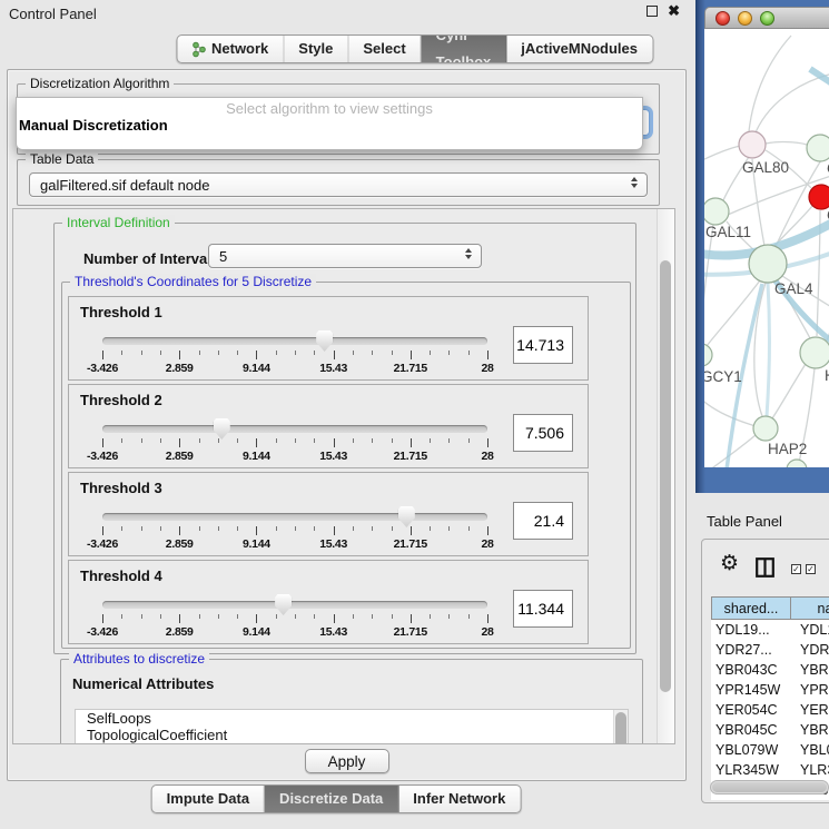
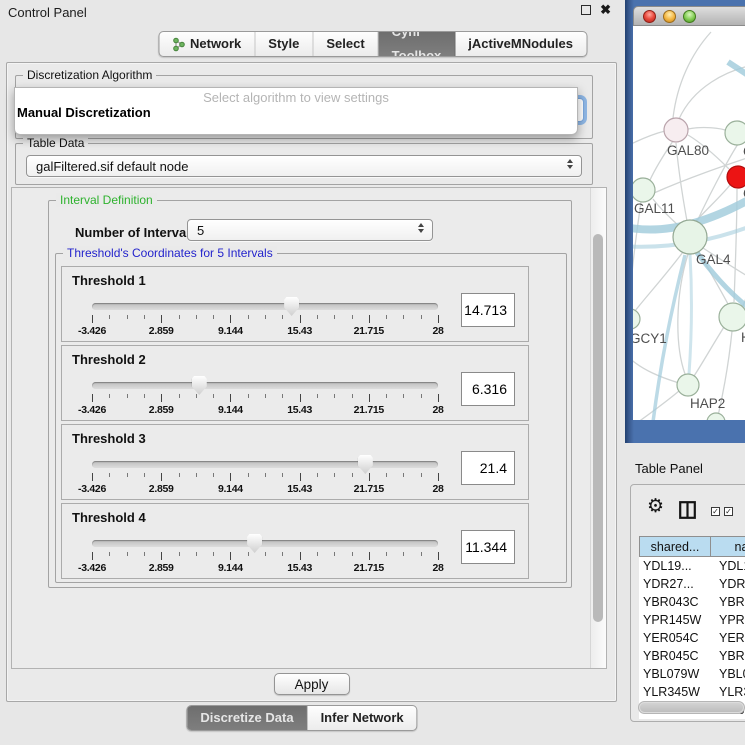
  Control Panel
  ✖
  Network
  Style
  Select
  Cyni Toolbox
  jActiveMNodules
  Discretization Algorithm
  Table Data
  galFiltered.sif default node
  Interval Definition
  Number of Interva
  5
- Threshold's Coordinates for 5 Discretize
+ Threshold's Coordinates for 5 Intervals
  Threshold 1
  -3.426
  2.859
  9.144
  15.43
  21.715
  28
  14.713
  Threshold 2
  -3.426
  2.859
  9.144
  15.43
  21.715
  28
- 7.506
+ 6.316
  Threshold 3
  -3.426
  2.859
  9.144
  15.43
  21.715
  28
  21.4
  Threshold 4
  -3.426
  2.859
  9.144
  15.43
  21.715
  28
  11.344
- Attributes to discretize
- Numerical Attributes
- SelfLoops
- TopologicalCoefficient
  Apply
  Select algorithm to view settings
  Manual Discretization
- Impute Data
  Discretize Data
  Infer Network
  GAL80
  GAL11
  GAL4
  GCY1
  HAP2
  Table Panel
  ⚙
  ✓
  ✓
  shared...
  YDL19...
  YDL
  YDR27...
  YDR
  YBR043C
  YBR
  YPR145W
  YPR
  YER054C
  YER
  YBR045C
  YBR
  YBL079W
  YBL
  YLR345W
  YLR
